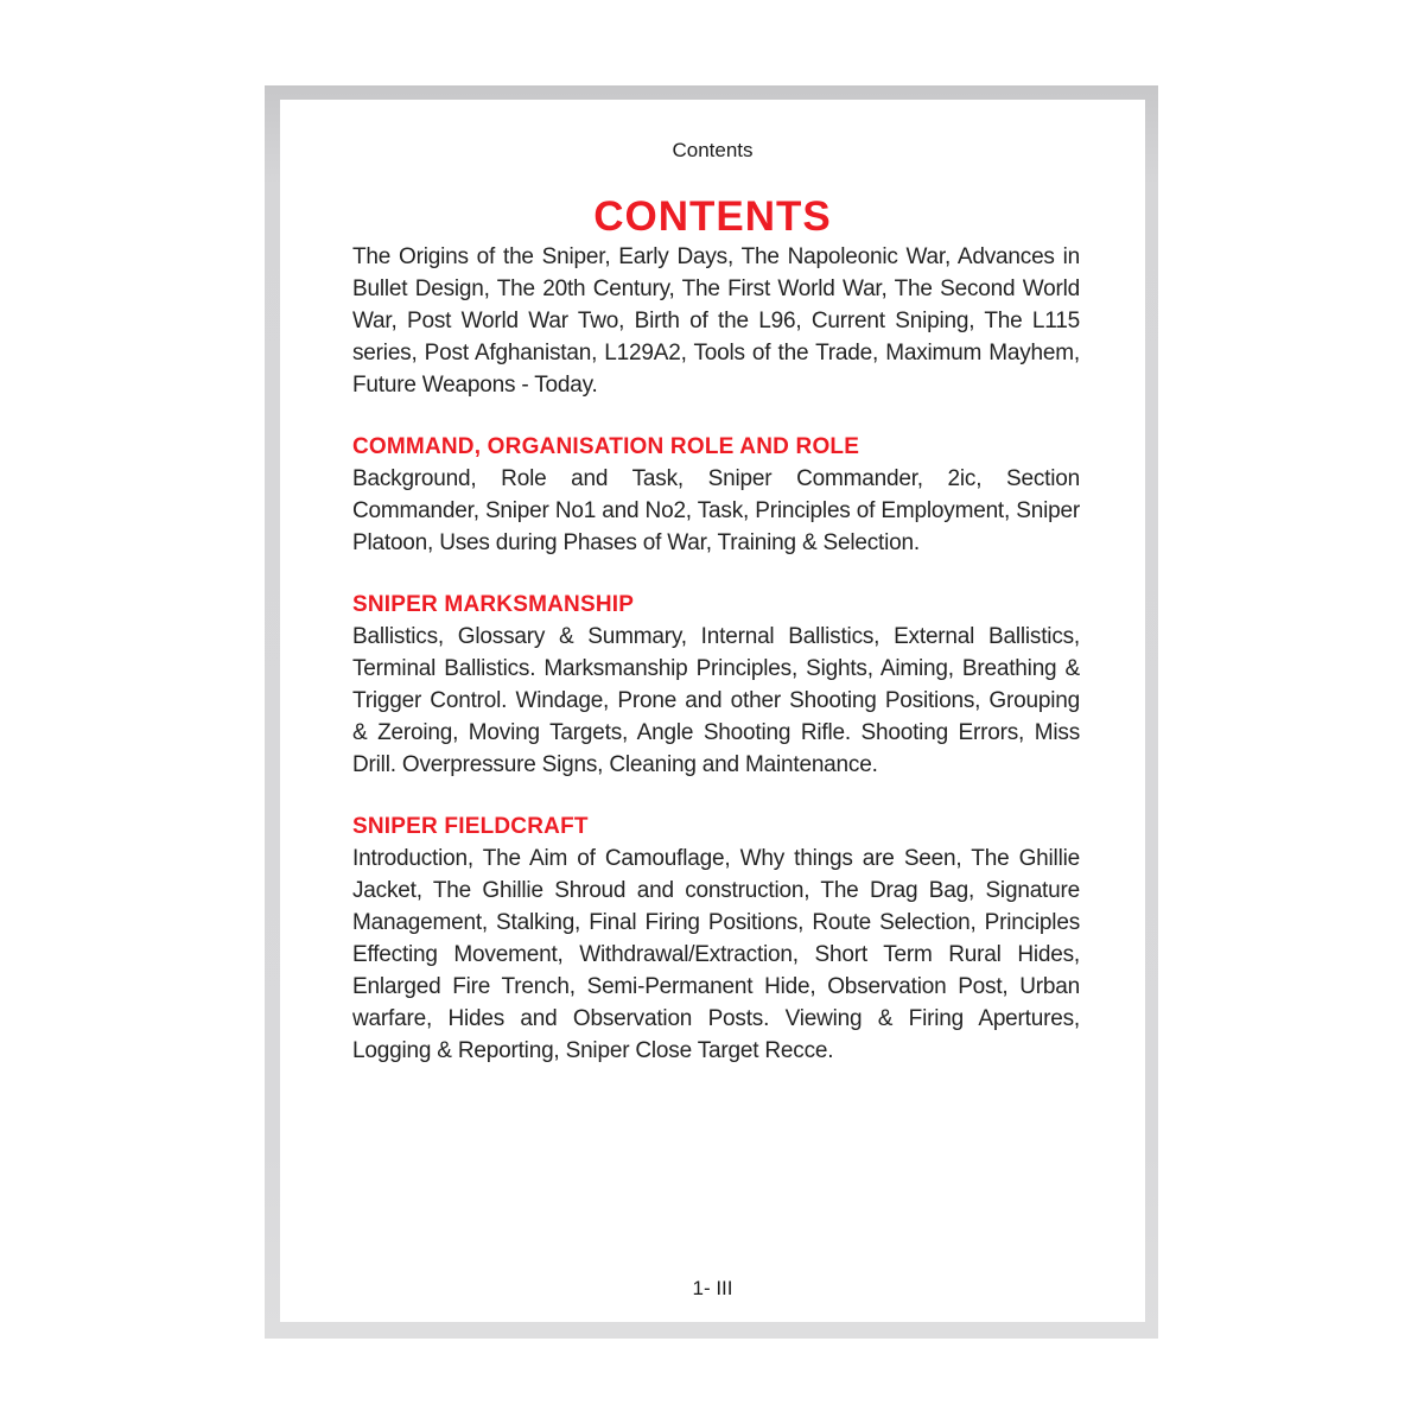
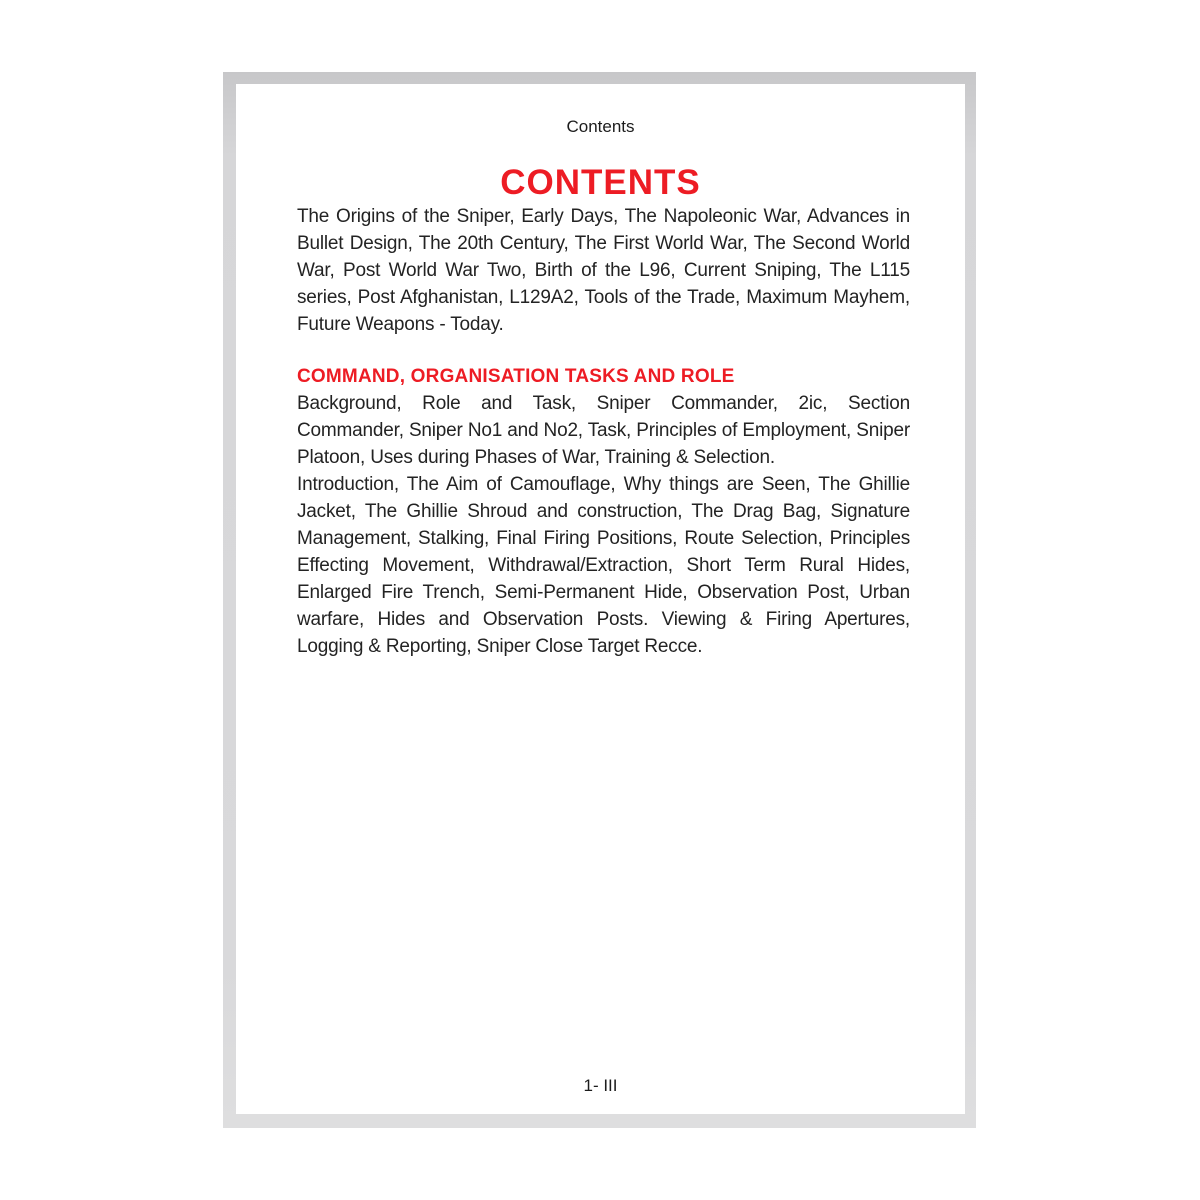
  Contents
  CONTENTS
  The Origins of the Sniper, Early Days, The Napoleonic War, Advances in Bullet Design, The 20th Century, The First World War, The Second World War, Post World War Two, Birth of the L96, Current Sniping, The L115 series, Post Afghanistan, L129A2, Tools of the Trade, Maximum Mayhem, Future Weapons - Today.
- COMMAND, ORGANISATION ROLE AND ROLE
+ COMMAND, ORGANISATION TASKS AND ROLE
  Background, Role and Task, Sniper Commander, 2ic, Section Commander, Sniper No1 and No2, Task, Principles of Employment, Sniper Platoon, Uses during Phases of War, Training & Selection.
- SNIPER MARKSMANSHIP
- Ballistics, Glossary & Summary, Internal Ballistics, External Ballistics, Terminal Ballistics. Marksmanship Principles, Sights, Aiming, Breathing & Trigger Control. Windage, Prone and other Shooting Positions, Grouping & Zeroing, Moving Targets, Angle Shooting Rifle. Shooting Errors, Miss Drill. Overpressure Signs, Cleaning and Maintenance.
- SNIPER FIELDCRAFT
  Introduction, The Aim of Camouflage, Why things are Seen, The Ghillie Jacket, The Ghillie Shroud and construction, The Drag Bag, Signature Management, Stalking, Final Firing Positions, Route Selection, Principles Effecting Movement, Withdrawal/Extraction, Short Term Rural Hides, Enlarged Fire Trench, Semi-Permanent Hide, Observation Post, Urban warfare, Hides and Observation Posts. Viewing & Firing Apertures, Logging & Reporting, Sniper Close Target Recce.
  1- III
